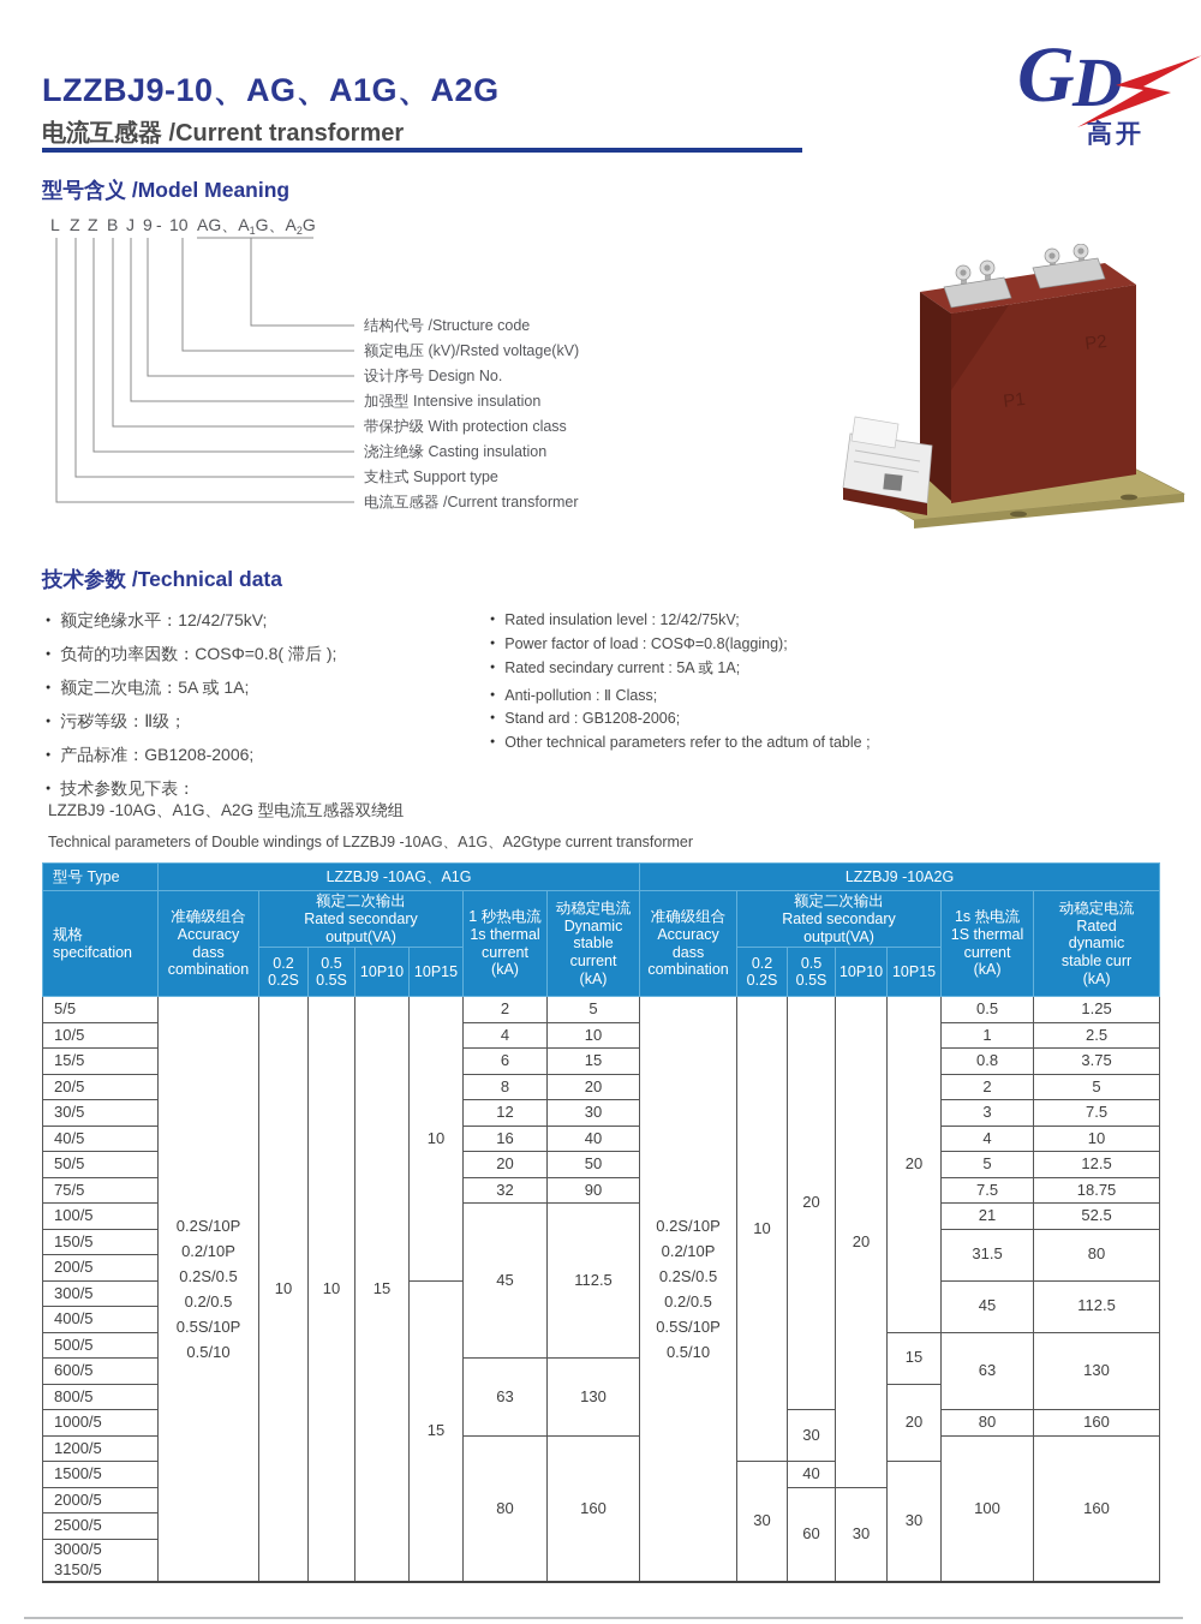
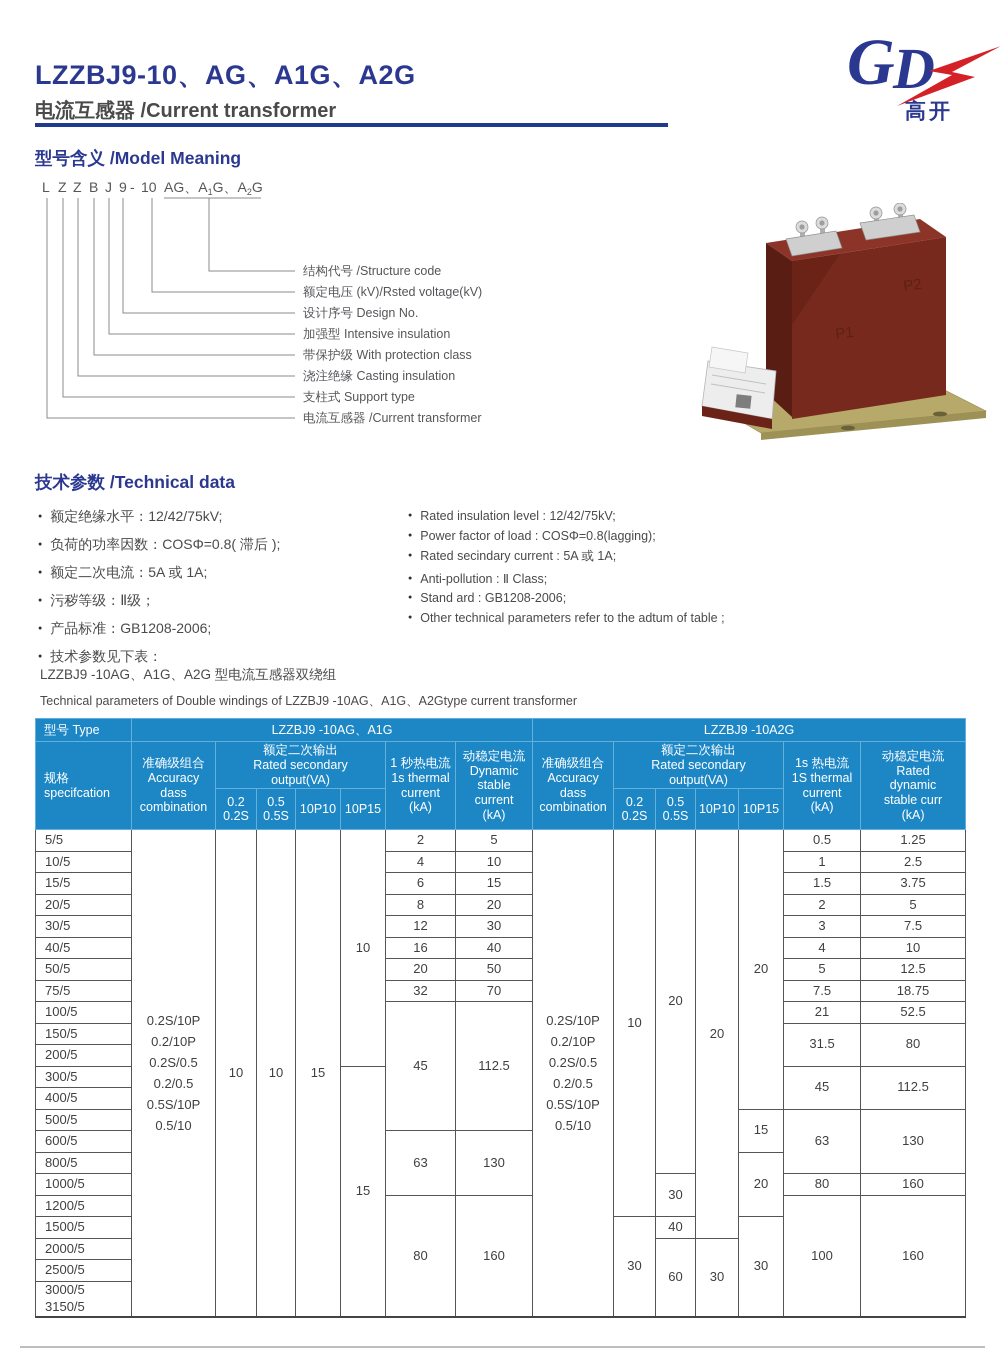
  LZZBJ9-10、AG、A1G、A2G
  电流互感器 /Current transformer
  G
  D
  高开
  型号含义 /Model Meaning
  L
  Z
  Z
  B
  J
  9
  -
  10
  AG、A1 G、A2 G
  结构代号 /Structure code
  额定电压 (kV)/Rsted voltage(kV)
  设计序号 Design No.
  加强型 Intensive insulation
  带保护级 With protection class
  浇注绝缘 Casting insulation
  支柱式 Support type
  电流互感器 /Current transformer
  技术参数 /Technical data
  额定绝缘水平：12/42/75kV;
  负荷的功率因数：COSΦ=0.8( 滞后 );
  额定二次电流：5A 或 1A;
  污秽等级：Ⅱ级；
  产品标准：GB1208-2006;
  技术参数见下表：
  Rated insulation level : 12/42/75kV;
  Power factor of load : COSΦ=0.8(lagging);
  Rated secindary current : 5A 或 1A;
  Anti-pollution : Ⅱ Class;
  Stand ard : GB1208-2006;
  Other technical parameters refer to the adtum of table ;
  LZZBJ9 -10AG、A1G、A2G 型电流互感器双绕组
  Technical parameters of Double windings of LZZBJ9 -10AG、A1G、A2Gtype current transformer
  型号 Type	LZZBJ9 -10AG、A1G	LZZBJ9 -10A2G
  规格 specifcation	准确级组合 Accuracy dass combination	额定二次输出 Rated secondary output(VA)	1 秒热电流 1s thermal current (kA)	动稳定电流 Dynamic stable current (kA)	准确级组合 Accuracy dass combination	额定二次输出 Rated secondary output(VA)	1s 热电流 1S thermal current (kA)	动稳定电流 Rated dynamic stable curr (kA)
  0.2 0.2S	0.5 0.5S	10P10	10P15	0.2 0.2S	0.5 0.5S	10P10	10P15
  5/5	0.2S/10P 0.2/10P 0.2S/0.5 0.2/0.5 0.5S/10P 0.5/10	10	10	15	10	2	5	0.2S/10P 0.2/10P 0.2S/0.5 0.2/0.5 0.5S/10P 0.5/10	10	20	20	20	0.5	1.25
  10/5	4	10	1	2.5
- 15/5	6	15	0.8	3.75
+ 15/5	6	15	1.5	3.75
  20/5	8	20	2	5
  30/5	12	30	3	7.5
  40/5	16	40	4	10
  50/5	20	50	5	12.5
- 75/5	32	90	7.5	18.75
+ 75/5	32	70	7.5	18.75
  100/5	45	112.5	21	52.5
  150/5	31.5	80
  200/5
  300/5	15	45	112.5
  400/5
  500/5	15	63	130
  600/5	63	130
  800/5	20
  1000/5	30	80	160
  1200/5	80	160	100	160
  1500/5	30	40	30
  2000/5	60	30
  2500/5
  3000/5 3150/5
